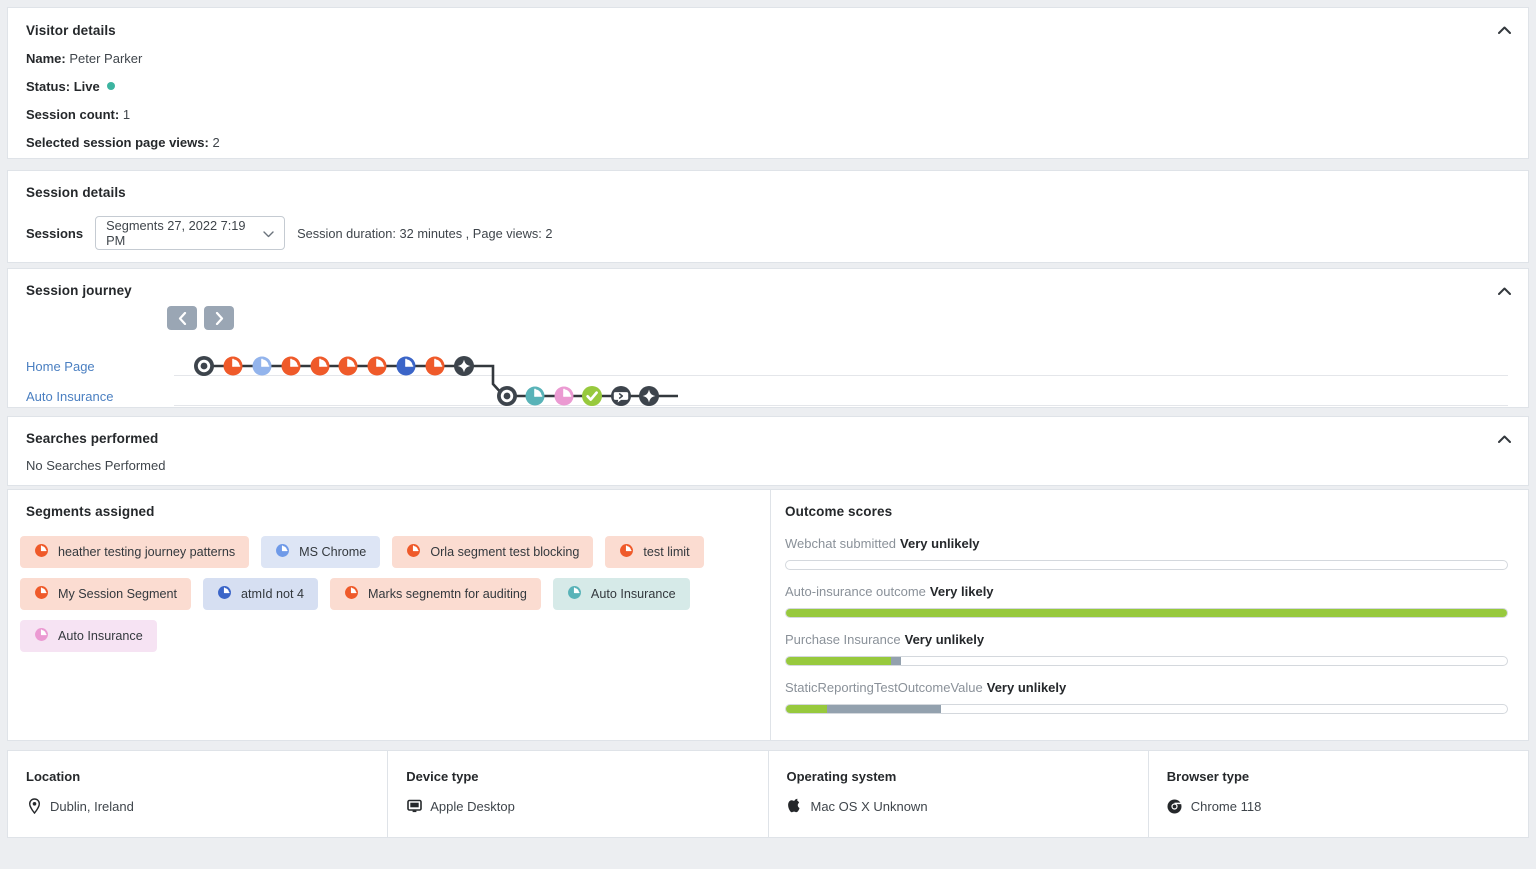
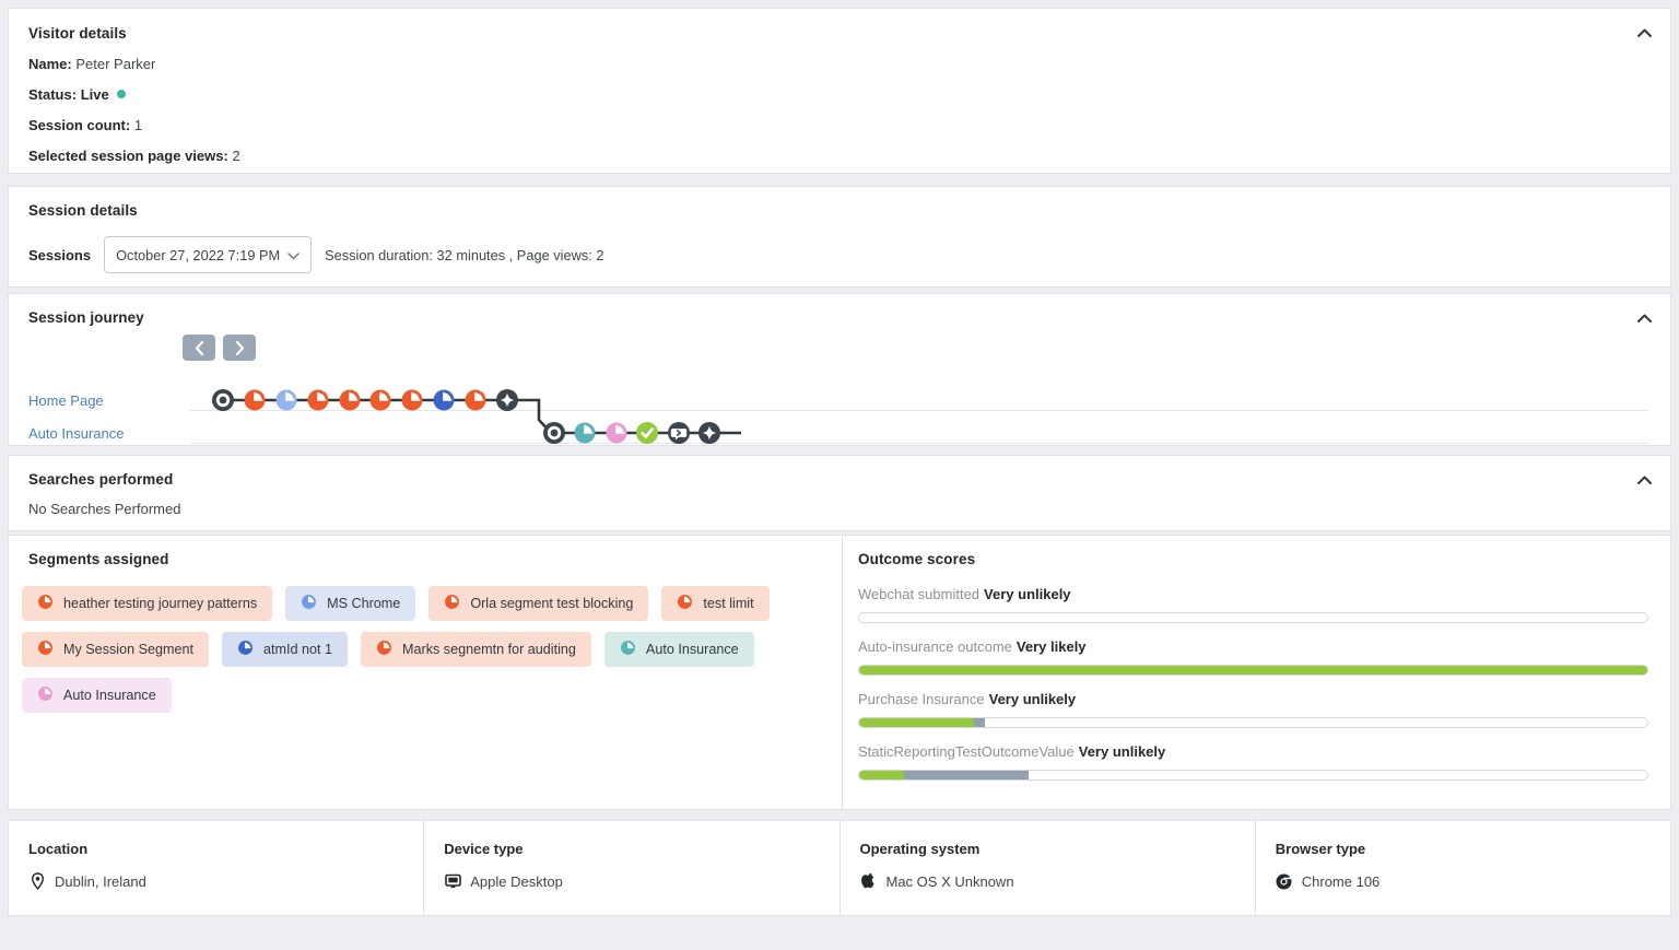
  Visitor details
  Name: Peter Parker
  Status: Live
  Session count: 1
  Selected session page views: 2
  Session details
  Sessions
- Segments 27, 2022 7:19 PM
+ October 27, 2022 7:19 PM
  Session duration: 32 minutes , Page views: 2
  Session journey
  Home Page
  Auto Insurance
  Searches performed
  No Searches Performed
  Segments assigned
  heather testing journey patterns
  MS Chrome
  Orla segment test blocking
  test limit
  My Session Segment
- atmId not 4
+ atmId not 1
  Marks segnemtn for auditing
  Auto Insurance
  Auto Insurance
  Outcome scores
  Webchat submitted Very unlikely
  Auto-insurance outcome Very likely
  Purchase Insurance Very unlikely
  StaticReportingTestOutcomeValue Very unlikely
  Location
  Dublin, Ireland
  Device type
  Apple Desktop
  Operating system
  Mac OS X Unknown
  Browser type
- Chrome 118
+ Chrome 106
